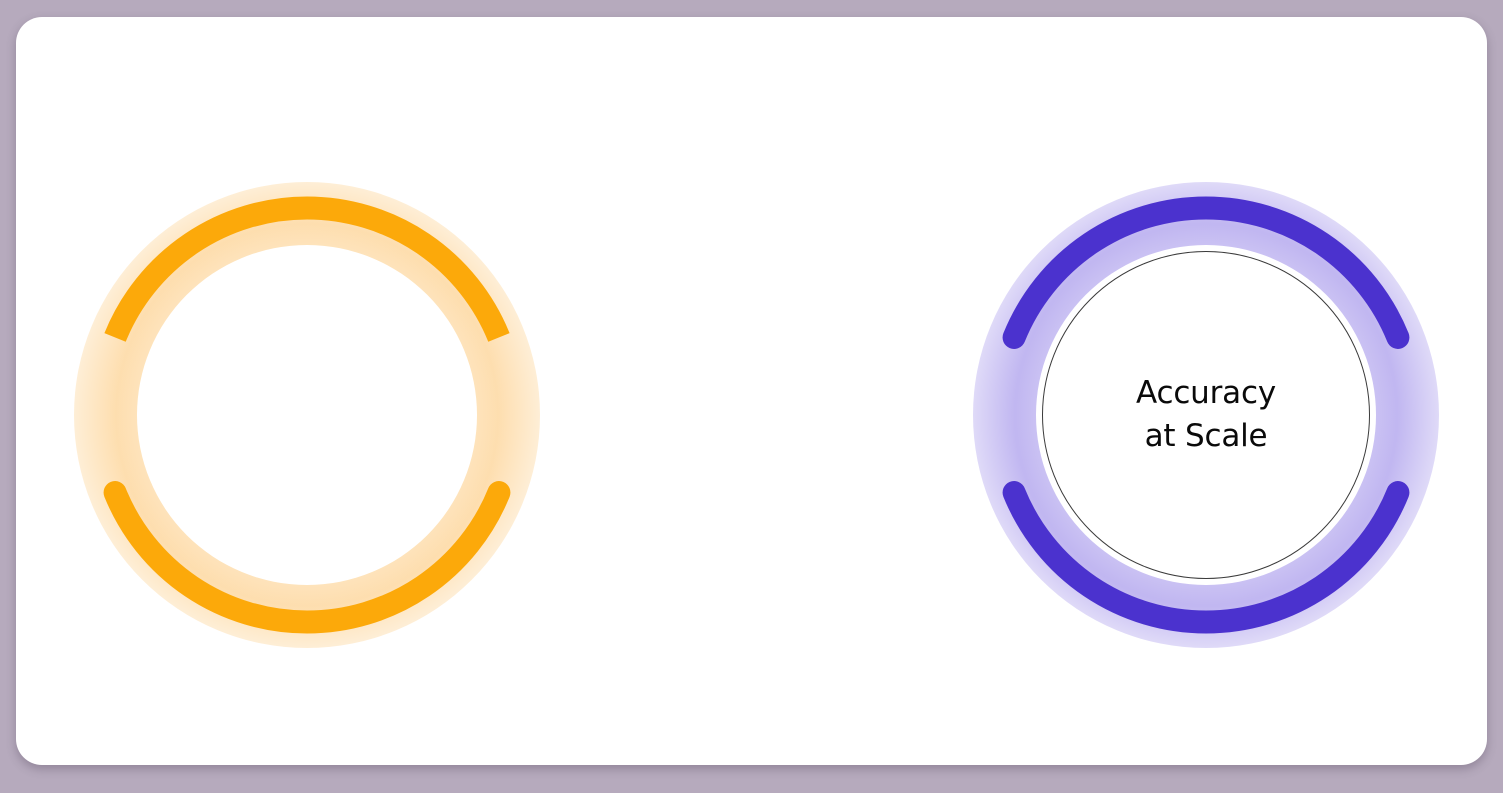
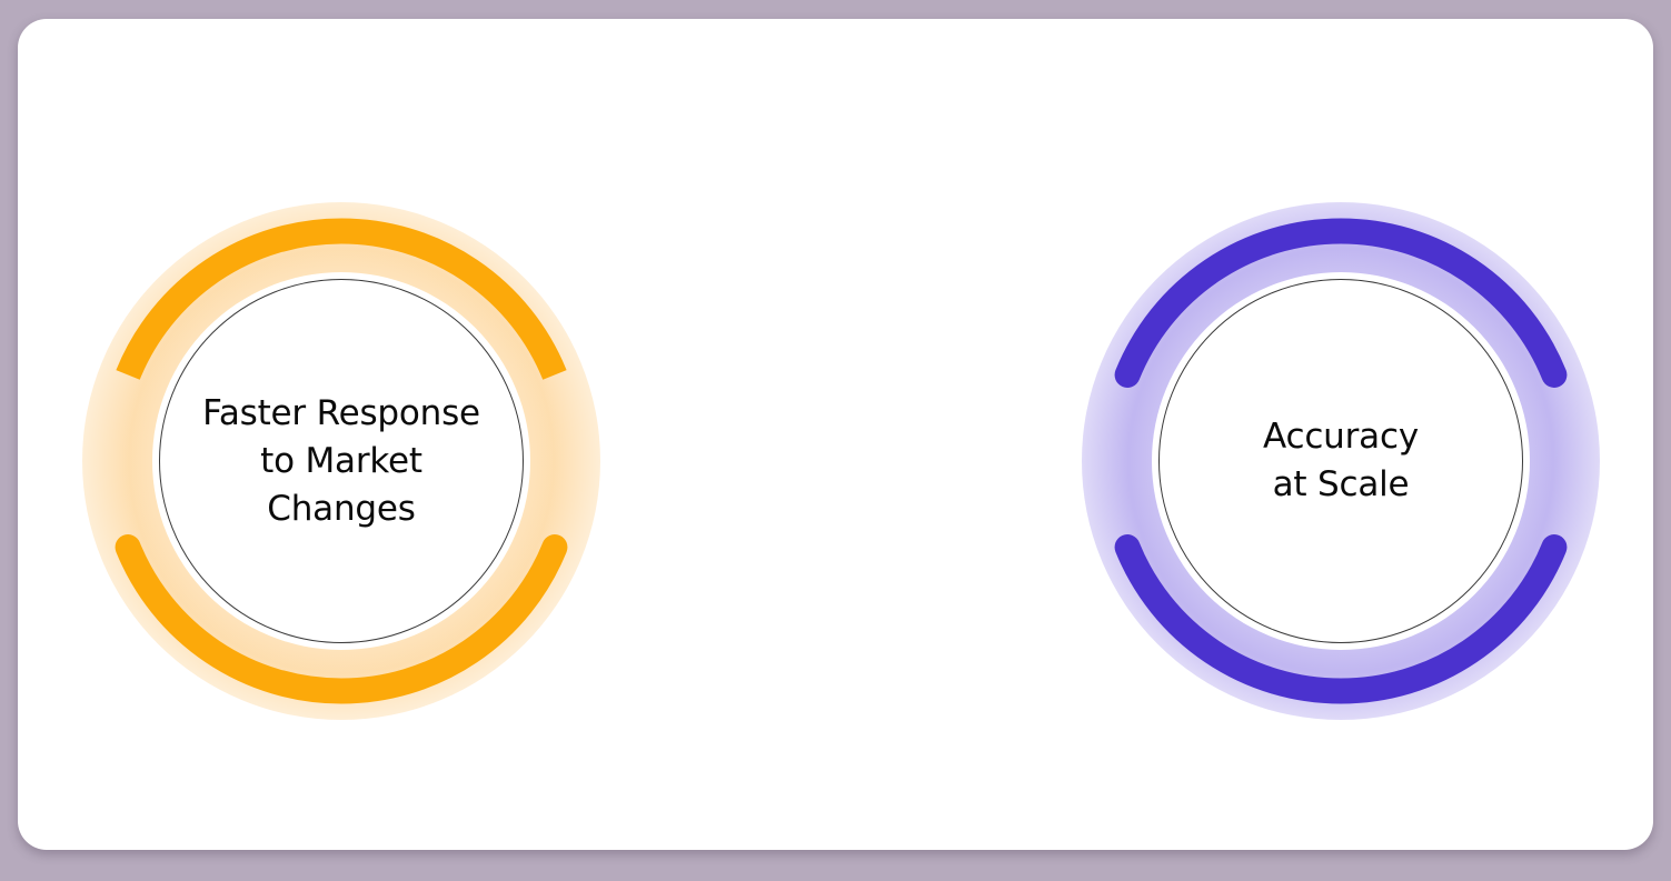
+ Faster Response
+ to Market
+ Changes
  Accuracy
  at Scale
